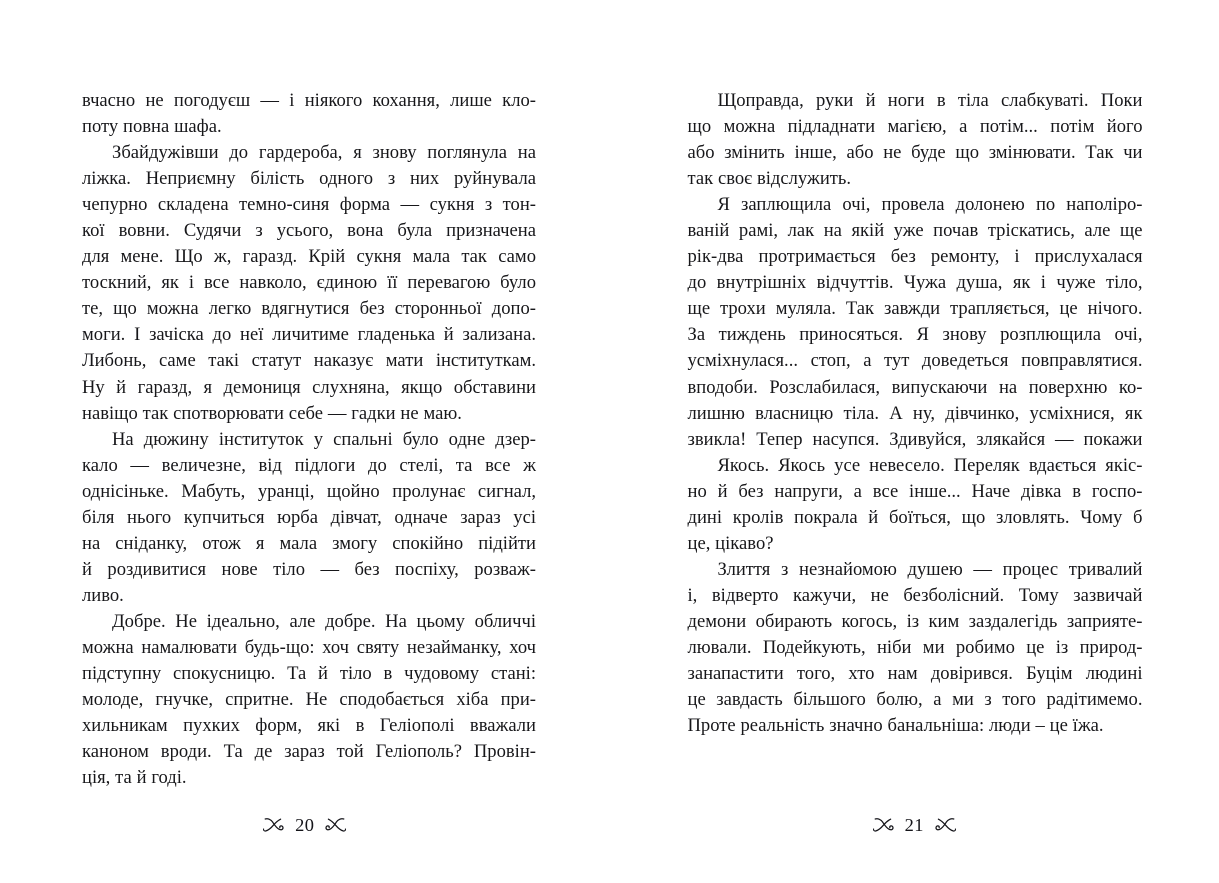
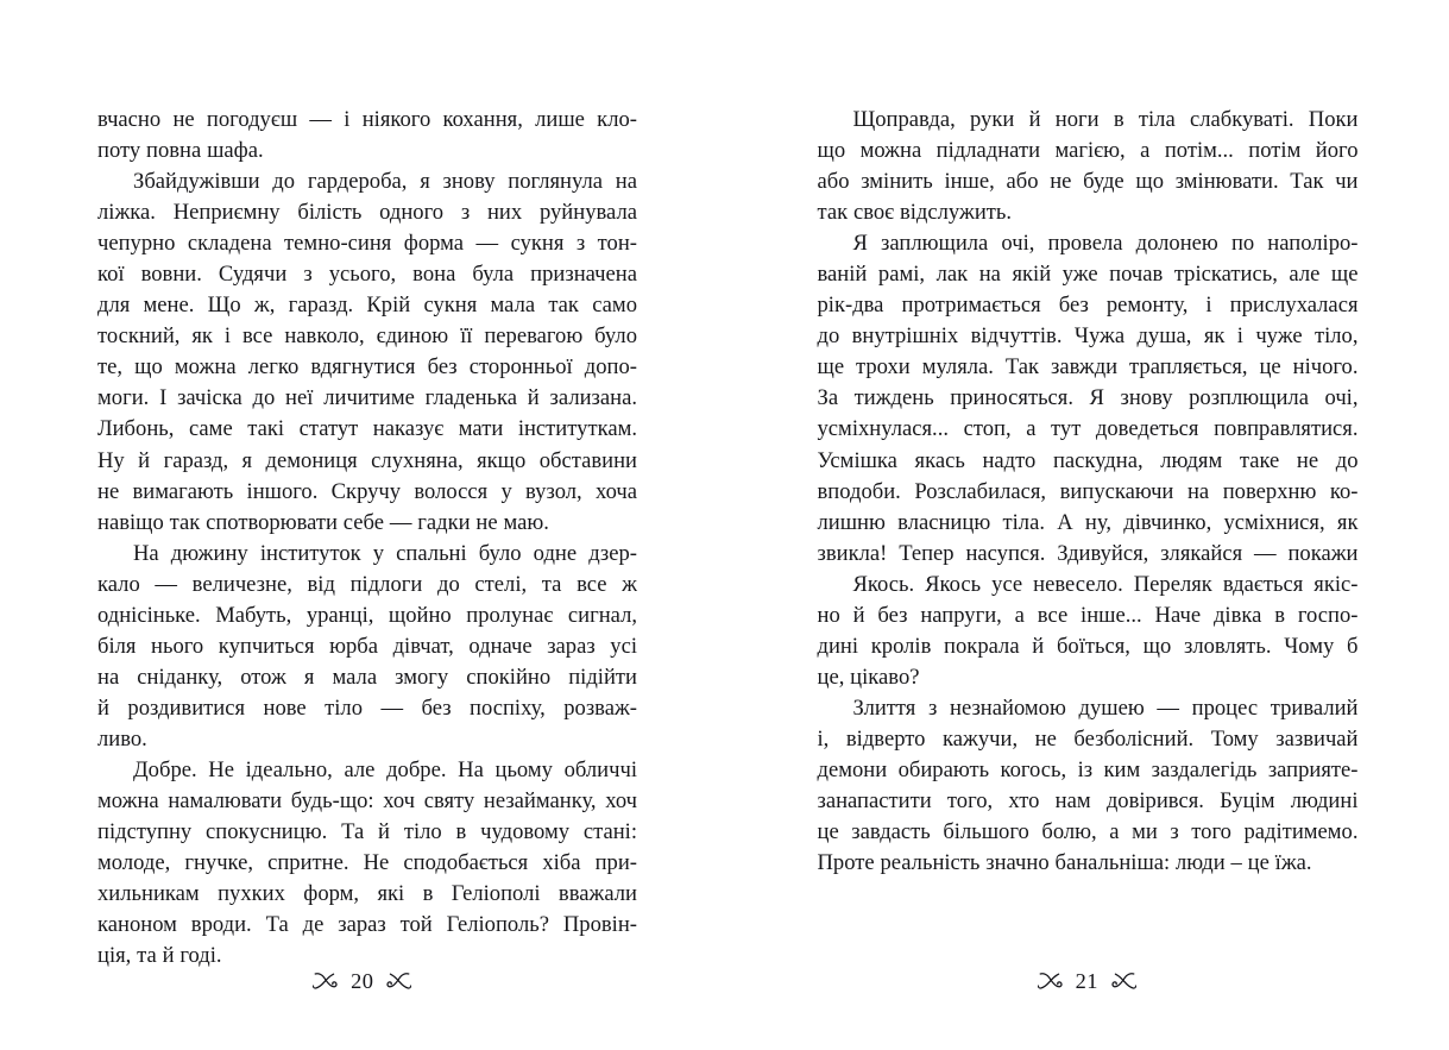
  вчасно не погодуєш — і ніякого кохання, лише кло-
  поту повна шафа.
  Збайдужівши до гардероба, я знову поглянула на
  ліжка. Неприємну білість одного з них руйнувала
  чепурно складена темно-синя форма — сукня з тон-
  кої вовни. Судячи з усього, вона була призначена
  для мене. Що ж, гаразд. Крій сукня мала так само
  тоскний, як і все навколо, єдиною її перевагою було
  те, що можна легко вдягнутися без сторонньої допо-
  моги. І зачіска до неї личитиме гладенька й зализана.
  Либонь, саме такі статут наказує мати інституткам.
  Ну й гаразд, я демониця слухняна, якщо обставини
+ не вимагають іншого. Скручу волосся у вузол, хоча
  навіщо так спотворювати себе — гадки не маю.
  На дюжину інституток у спальні було одне дзер-
  кало — величезне, від підлоги до стелі, та все ж
  однісіньке. Мабуть, уранці, щойно пролунає сигнал,
  біля нього купчиться юрба дівчат, одначе зараз усі
  на сніданку, отож я мала змогу спокійно підійти
  й роздивитися нове тіло — без поспіху, розваж-
  ливо.
  Добре. Не ідеально, але добре. На цьому обличчі
  можна намалювати будь-що: хоч святу незайманку, хоч
  підступну спокусницю. Та й тіло в чудовому стані:
  молоде, гнучке, спритне. Не сподобається хіба при-
  хильникам пухких форм, які в Геліополі вважали
  каноном вроди. Та де зараз той Геліополь? Провін-
  ція, та й годі.
  20
  Щоправда, руки й ноги в тіла слабкуваті. Поки
  що можна підладнати магією, а потім... потім його
  або змінить інше, або не буде що змінювати. Так чи
  так своє відслужить.
  Я заплющила очі, провела долонею по наполіро-
  ваній рамі, лак на якій уже почав тріскатись, але ще
  рік-два протримається без ремонту, і прислухалася
  до внутрішніх відчуттів. Чужа душа, як і чуже тіло,
  ще трохи муляла. Так завжди трапляється, це нічого.
  За тиждень приносяться. Я знову розплющила очі,
  усміхнулася... стоп, а тут доведеться повправлятися.
+ Усмішка якась надто паскудна, людям таке не до
  вподоби. Розслабилася, випускаючи на поверхню ко-
  лишню власницю тіла. А ну, дівчинко, усміхнися, як
  звикла! Тепер насупся. Здивуйся, злякайся — покажи
  Якось. Якось усе невесело. Переляк вдається якіс-
  но й без напруги, а все інше... Наче дівка в госпо-
  дині кролів покрала й боїться, що зловлять. Чому б
  це, цікаво?
  Злиття з незнайомою душею — процес тривалий
  і, відверто кажучи, не безболісний. Тому зазвичай
  демони обирають когось, із ким заздалегідь заприяте-
- лювали. Подейкують, ніби ми робимо це із природ-
  занапастити того, хто нам довірився. Буцім людині
  це завдасть більшого болю, а ми з того радітимемо.
  Проте реальність значно банальніша: люди – це їжа.
  21
